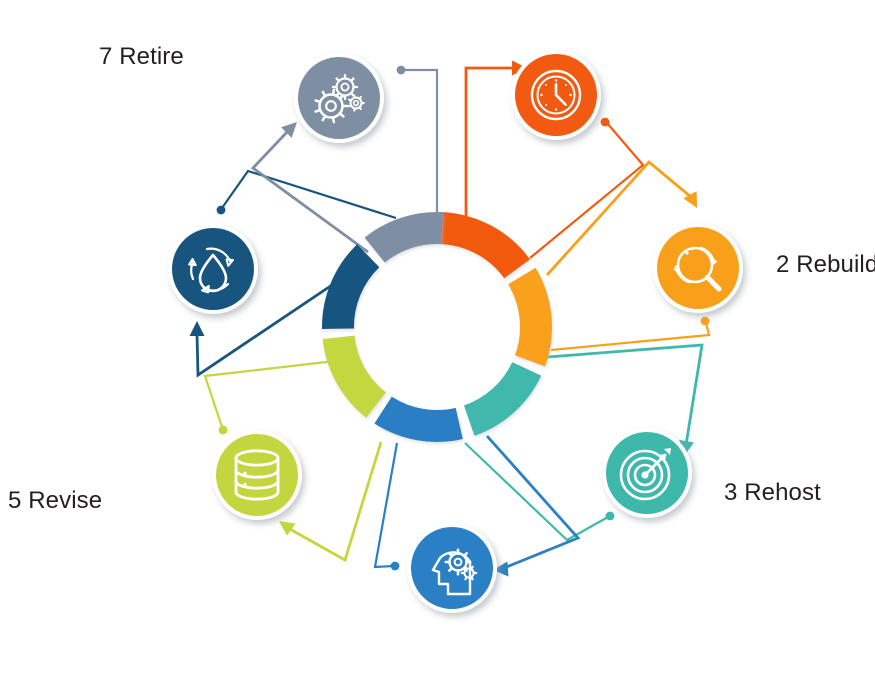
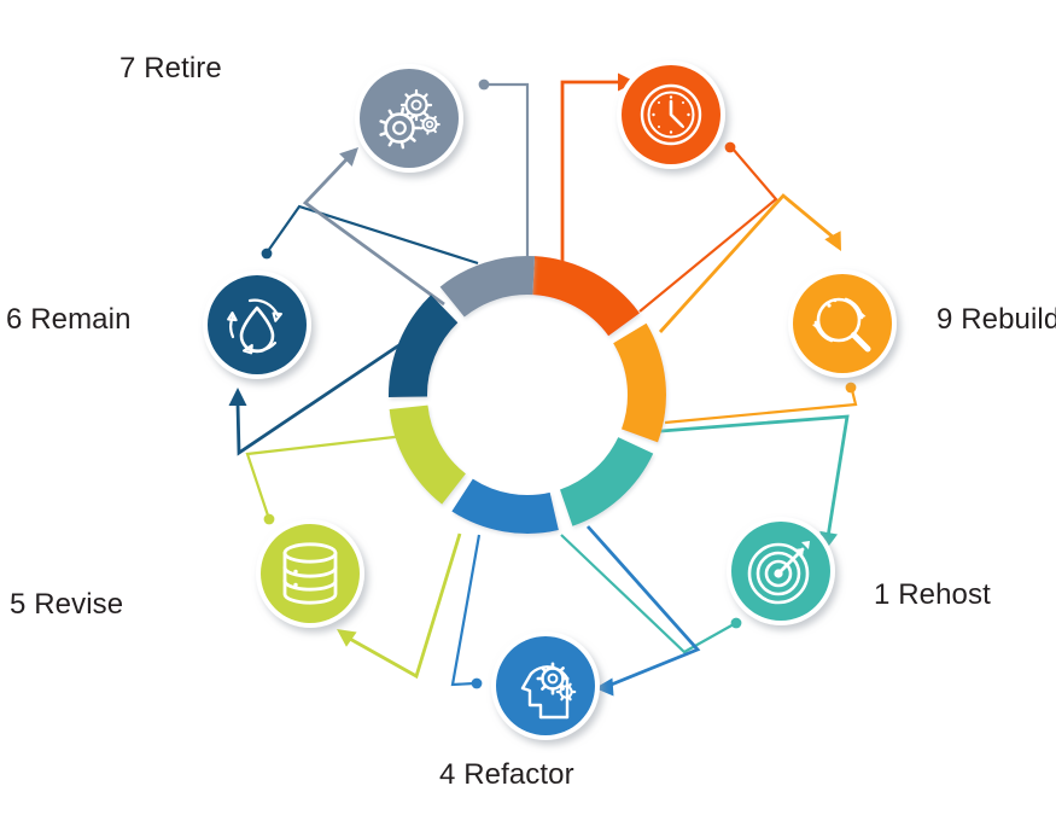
- 2 Rebuild
+ 9 Rebuild
- 3 Rehost
+ 1 Rehost
+ 4 Refactor
  5 Revise
+ 6 Remain
  7 Retire
